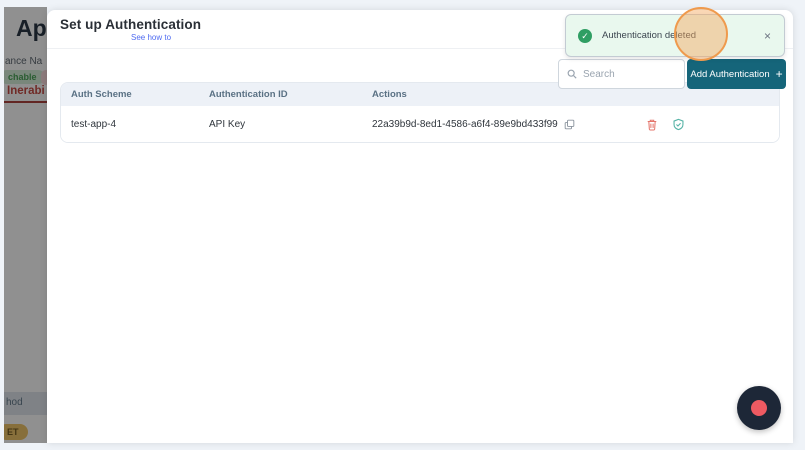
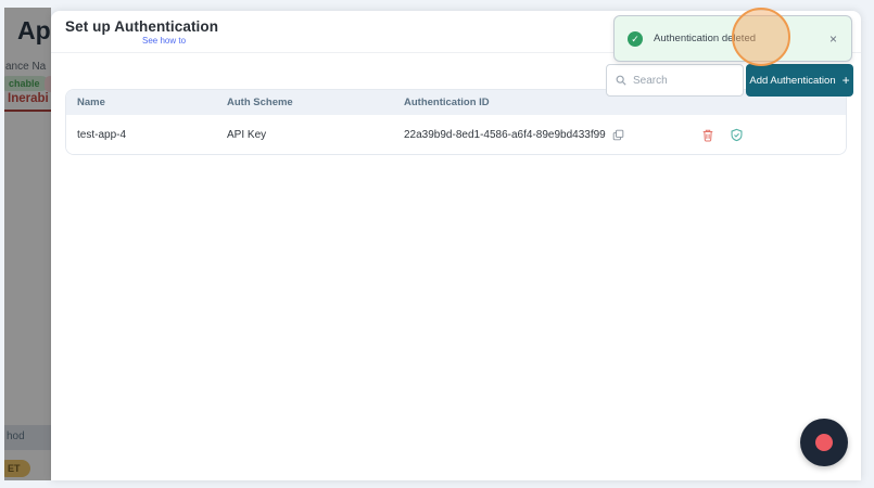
  ance Na
  chable
  Inerabi
  hod
  ET
  Set up Authentication
  See how to
  ✓
  Authentication deleted
  ×
  Search
  Add Authentication
  +
+ Name
  Auth Scheme
  Authentication ID
- Actions
  test-app-4
  API Key
  22a39b9d-8ed1-4586-a6f4-89e9bd433f99
